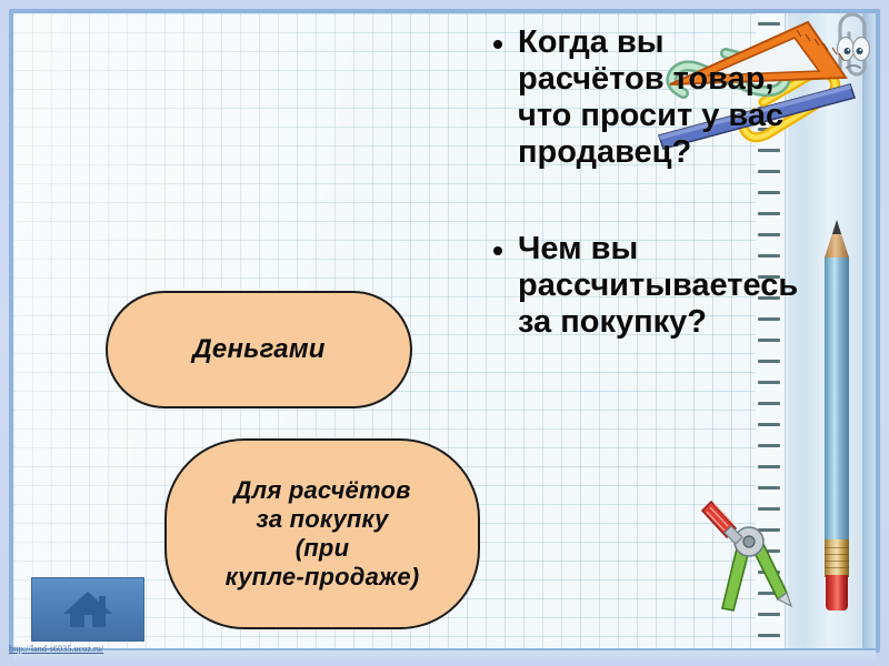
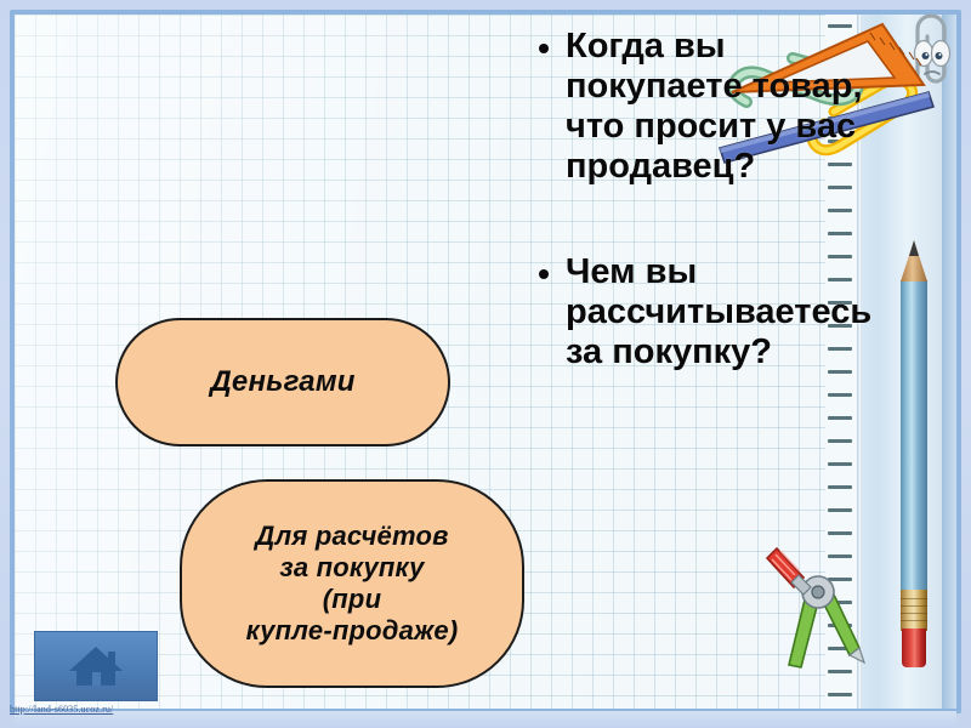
  Деньгами
  Для расчётов
  за покупку
  (при
  купле-продаже)
- Когда вы расчётов товар, что просит у вас продавец?
+ Когда вы покупаете товар, что просит у вас продавец?
  Чем вы рассчитываетесь за покупку?
  http://land-s6035.ucoz.ru/
